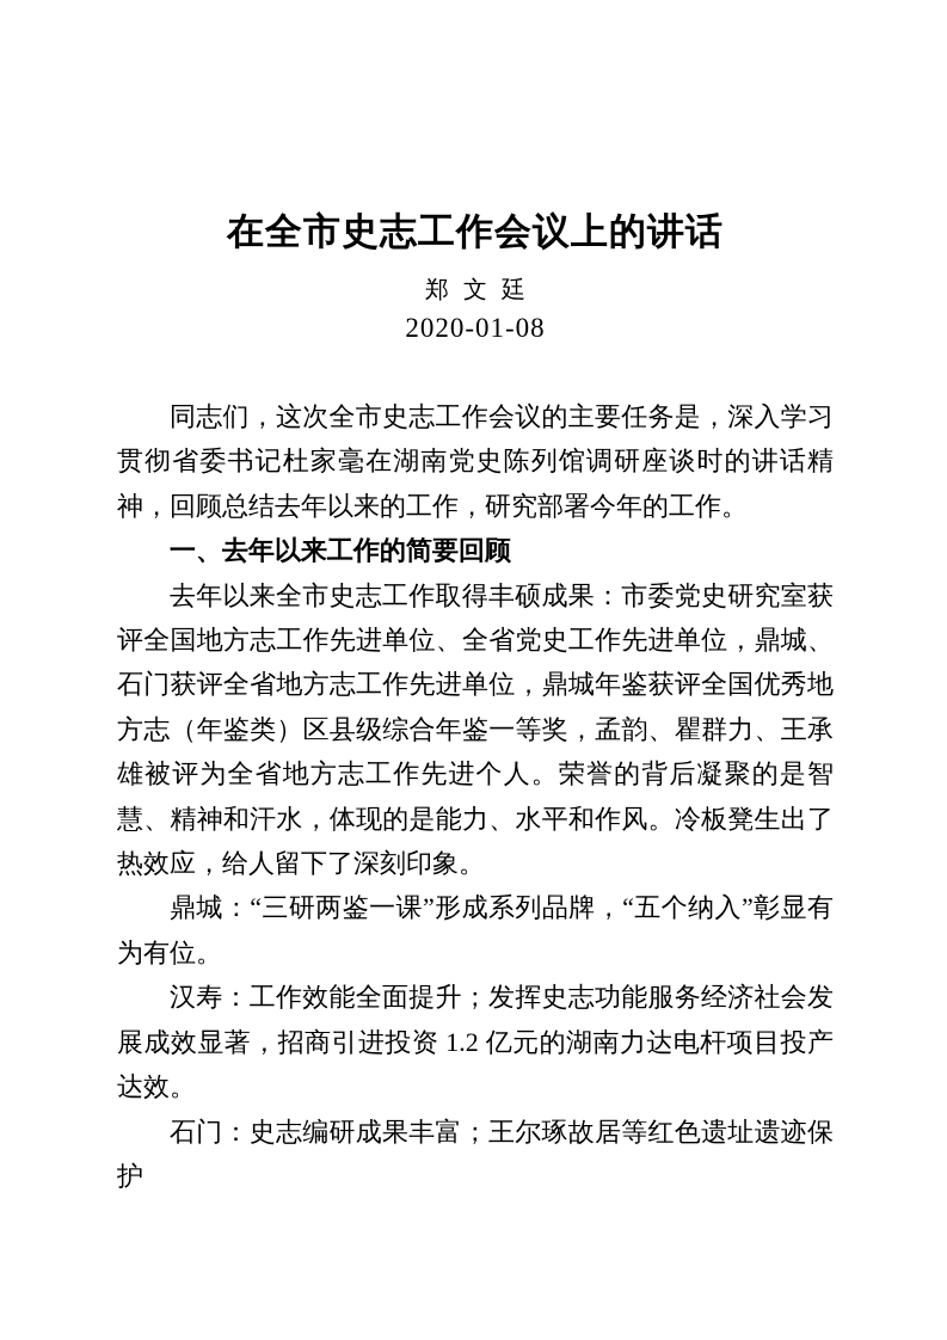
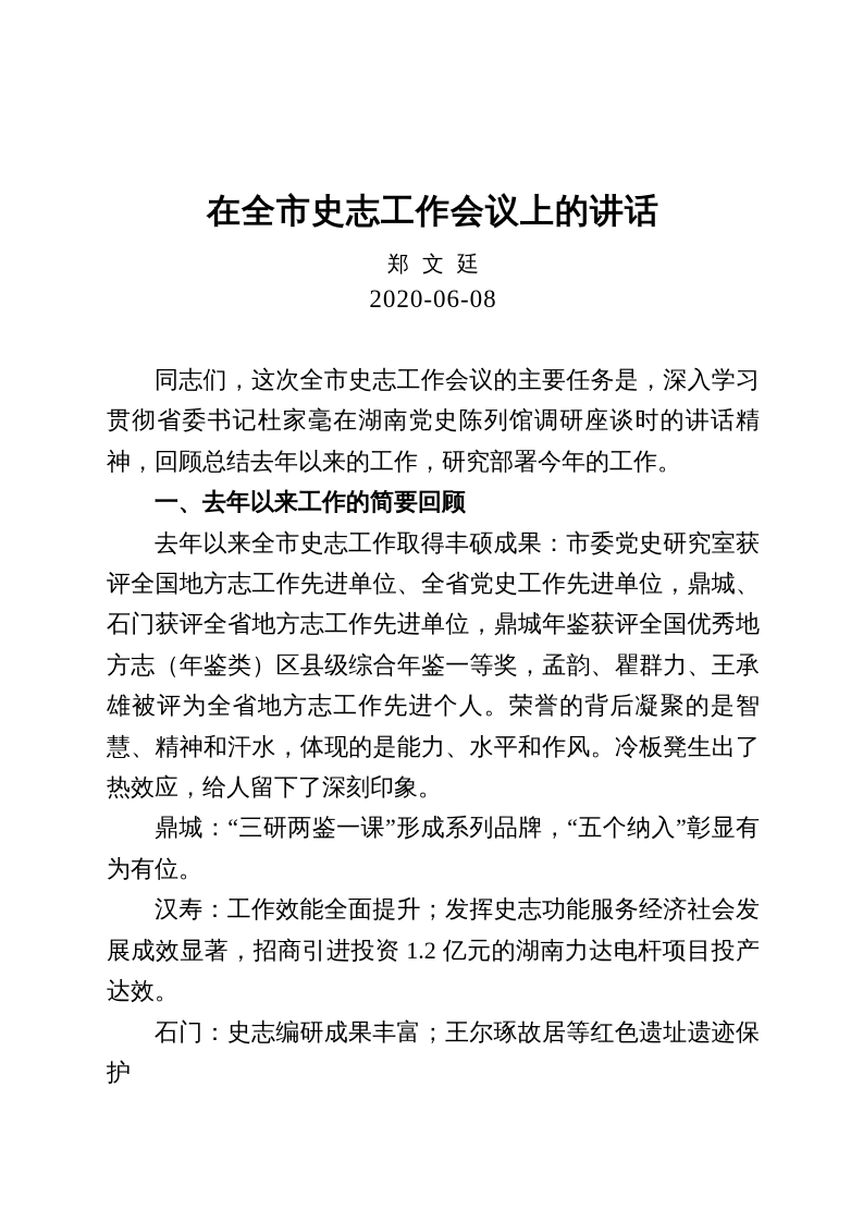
  在全市史志工作会议上的讲话
  郑文廷
- 2020-01-08
+ 2020-06-08
  同志们，这次全市史志工作会议的主要任务是，深入学习贯彻省委书记杜家毫在湖南党史陈列馆调研座谈时的讲话精神，回顾总结去年以来的工作，研究部署今年的工作。
  一、去年以来工作的简要回顾
  去年以来全市史志工作取得丰硕成果：市委党史研究室获评全国地方志工作先进单位、全省党史工作先进单位，鼎城、石门获评全省地方志工作先进单位，鼎城年鉴获评全国优秀地方志（年鉴类）区县级综合年鉴一等奖，孟韵、瞿群力、王承雄被评为全省地方志工作先进个人。荣誉的背后凝聚的是智慧、精神和汗水，体现的是能力、水平和作风。冷板凳生出了热效应，给人留下了深刻印象。
  鼎城：“三研两鉴一课”形成系列品牌，“五个纳入”彰显有为有位。
  汉寿：工作效能全面提升；发挥史志功能服务经济社会发展成效显著，招商引进投资 1.2 亿元的湖南力达电杆项目投产达效。
  石门：史志编研成果丰富；王尔琢故居等红色遗址遗迹保护
